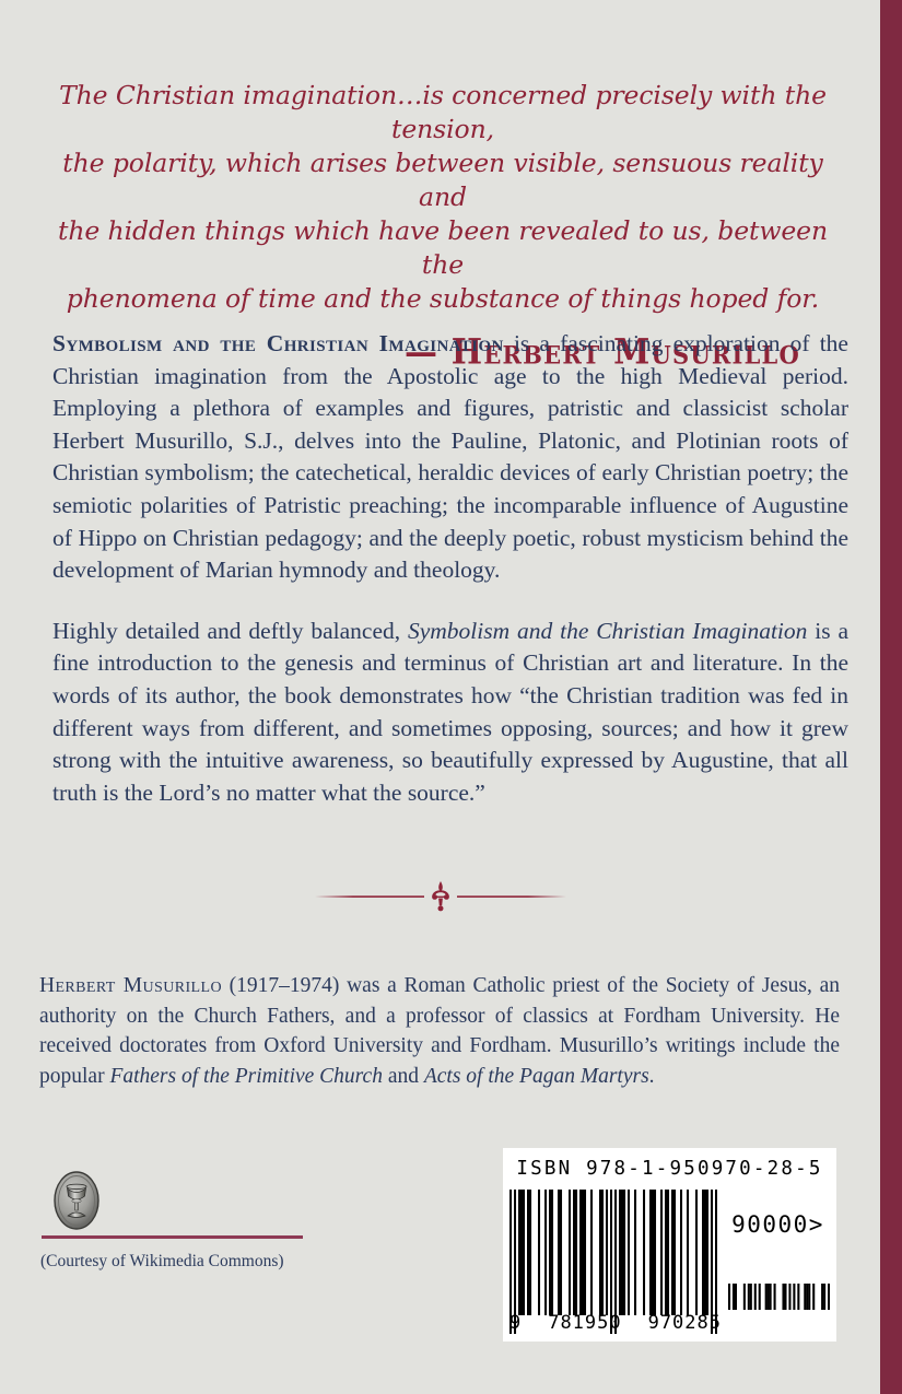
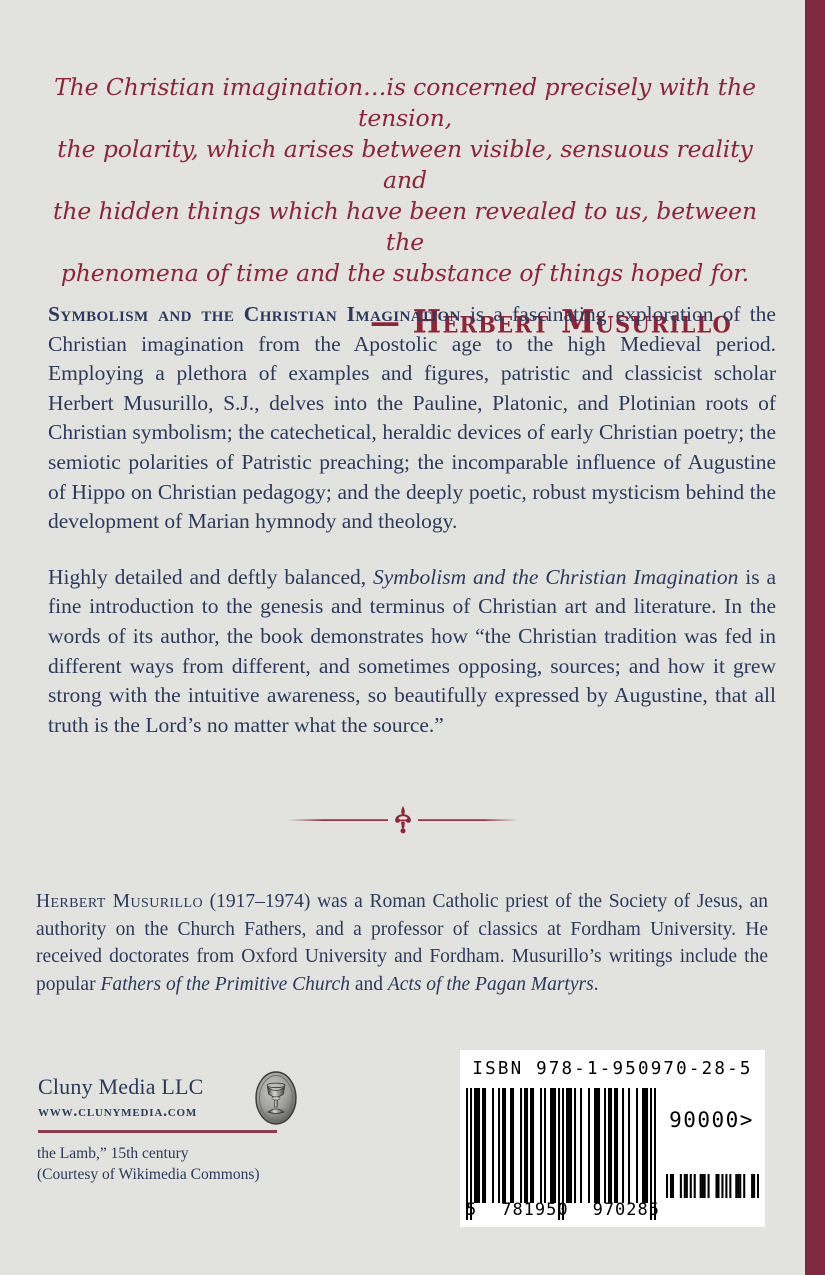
  The Christian imagination…is concerned precisely with the tension,
  the polarity, which arises between visible, sensuous reality and
  the hidden things which have been revealed to us, between the
  phenomena of time and the substance of things hoped for.
  — Herbert Musurillo
  Symbolism and the Christian Imagination is a fascinating exploration of the Christian imagination from the Apostolic age to the high Medieval period. Employing a plethora of examples and figures, patristic and classicist scholar Herbert Musurillo, S.J., delves into the Pauline, Platonic, and Plotinian roots of Christian symbolism; the catechetical, heraldic devices of early Christian poetry; the semiotic polarities of Patristic preaching; the incomparable influence of Augustine of Hippo on Christian pedagogy; and the deeply poetic, robust mysticism behind the development of Marian hymnody and theology.
  Highly detailed and deftly balanced, Symbolism and the Christian Imagination is a fine introduction to the genesis and terminus of Christian art and literature. In the words of its author, the book demonstrates how “the Christian tradition was fed in different ways from different, and sometimes opposing, sources; and how it grew strong with the intuitive awareness, so beautifully expressed by Augustine, that all truth is the Lord’s no matter what the source.”
  Herbert Musurillo (1917–1974) was a Roman Catholic priest of the Society of Jesus, an authority on the Church Fathers, and a professor of classics at Fordham University. He received doctorates from Oxford University and Fordham. Musurillo’s writings include the popular Fathers of the Primitive Church and Acts of the Pagan Martyrs.
+ Cluny Media LLC
+ www.clunymedia.com
+ the Lamb,” 15th century
  (Courtesy of Wikimedia Commons)
  ISBN 978-1-950970-28-5
  90000>
- 9
+ 5
  781950
  970285
